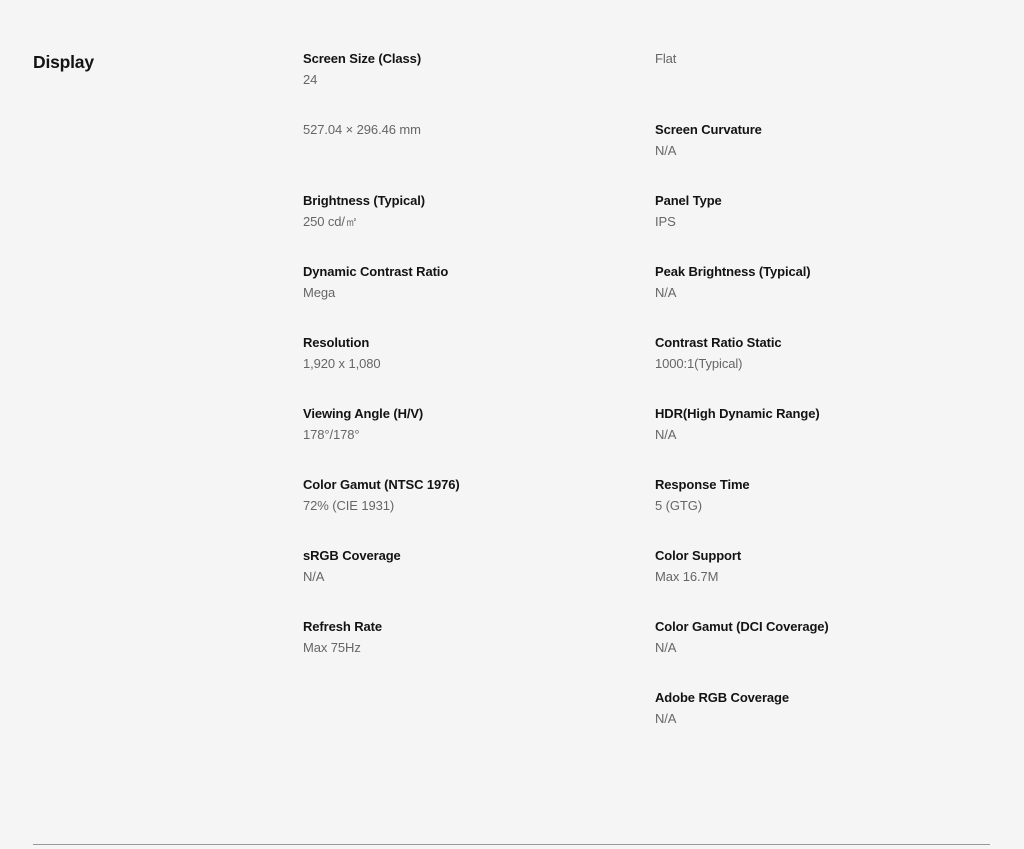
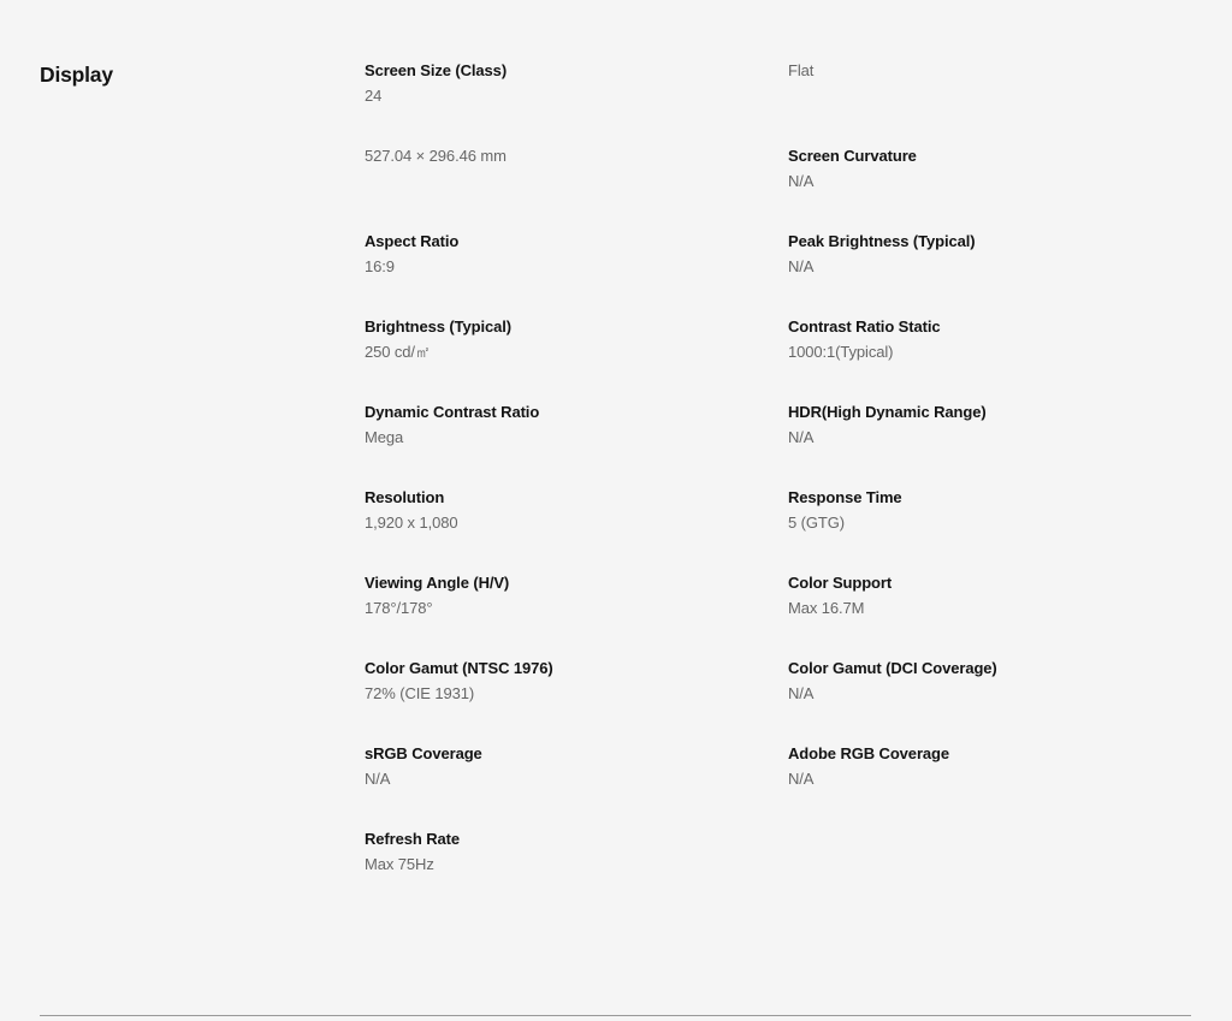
  Display
  Screen Size (Class)
  24
  527.04 × 296.46 mm
+ Aspect Ratio
+ 16:9
  Brightness (Typical)
  250 cd/㎡
  Dynamic Contrast Ratio
  Mega
  Resolution
  1,920 x 1,080
  Viewing Angle (H/V)
  178°/178°
  Color Gamut (NTSC 1976)
  72% (CIE 1931)
  sRGB Coverage
  N/A
  Refresh Rate
  Max 75Hz
  Flat
  Screen Curvature
  N/A
- Panel Type
- IPS
  Peak Brightness (Typical)
  N/A
  Contrast Ratio Static
  1000:1(Typical)
  HDR(High Dynamic Range)
  N/A
  Response Time
  5 (GTG)
  Color Support
  Max 16.7M
  Color Gamut (DCI Coverage)
  N/A
  Adobe RGB Coverage
  N/A
